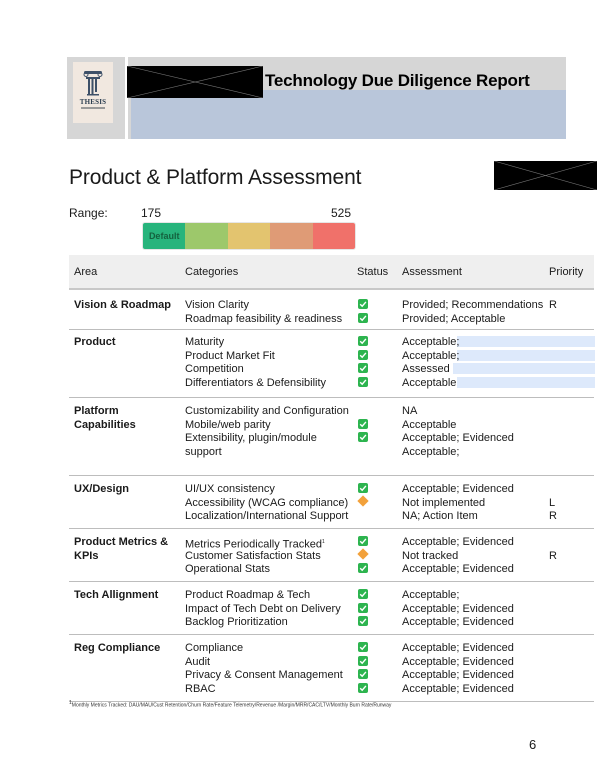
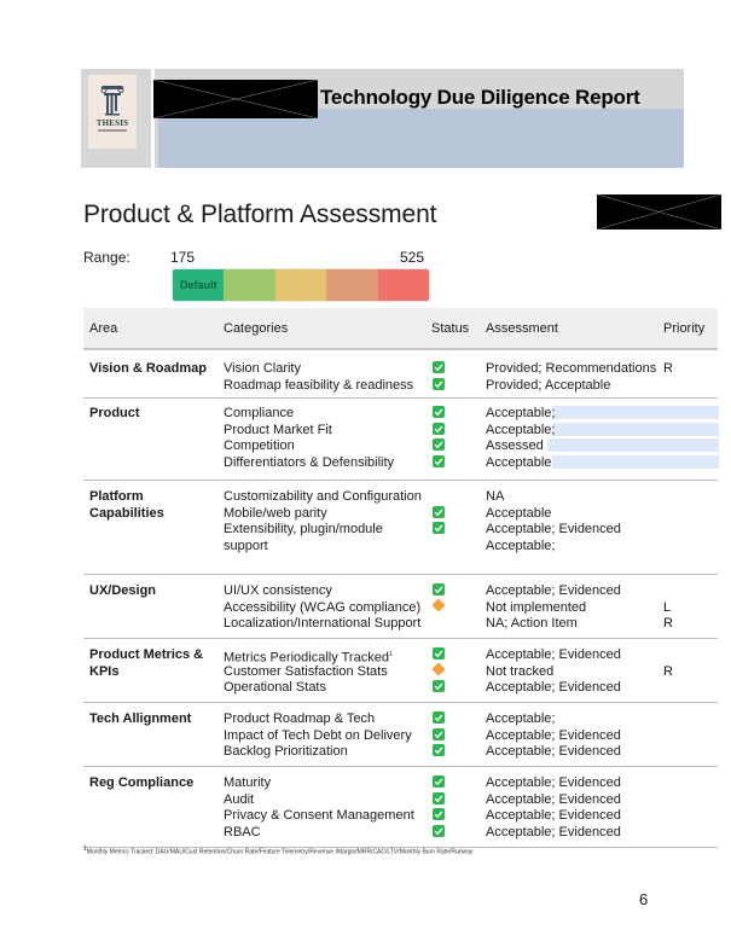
  THESIS
  Technology Due Diligence Report
  Product & Platform Assessment
  Range:
  175
  525
  Default
  Area
  Categories
  Status
  Assessment
  Priority
  Vision & Roadmap
  Vision Clarity
  Provided; Recommendations
  R
  Roadmap feasibility & readiness
  Provided; Acceptable
  Product
- Maturity
+ Compliance
  Acceptable;
  Product Market Fit
  Acceptable;
  Competition
  Assessed
  Differentiators & Defensibility
  Acceptable
  Platform Capabilities
  Customizability and Configuration
  NA
  Mobile/web parity
  Acceptable
  Extensibility, plugin/module
  Acceptable; Evidenced
  support
  Acceptable;
  UX/Design
  UI/UX consistency
  Acceptable; Evidenced
  Accessibility (WCAG compliance)
  Not implemented
  L
  Localization/International Support
  NA; Action Item
  R
  Product Metrics & KPIs
  Metrics Periodically Tracked
  Acceptable; Evidenced
  Customer Satisfaction Stats
  Not tracked
  R
  Operational Stats
  Acceptable; Evidenced
  Tech Allignment
  Product Roadmap & Tech
  Acceptable;
  Impact of Tech Debt on Delivery
  Acceptable; Evidenced
  Backlog Prioritization
  Acceptable; Evidenced
  Reg Compliance
- Compliance
+ Maturity
  Acceptable; Evidenced
  Audit
  Acceptable; Evidenced
  Privacy & Consent Management
  Acceptable; Evidenced
  RBAC
  Acceptable; Evidenced
  6
